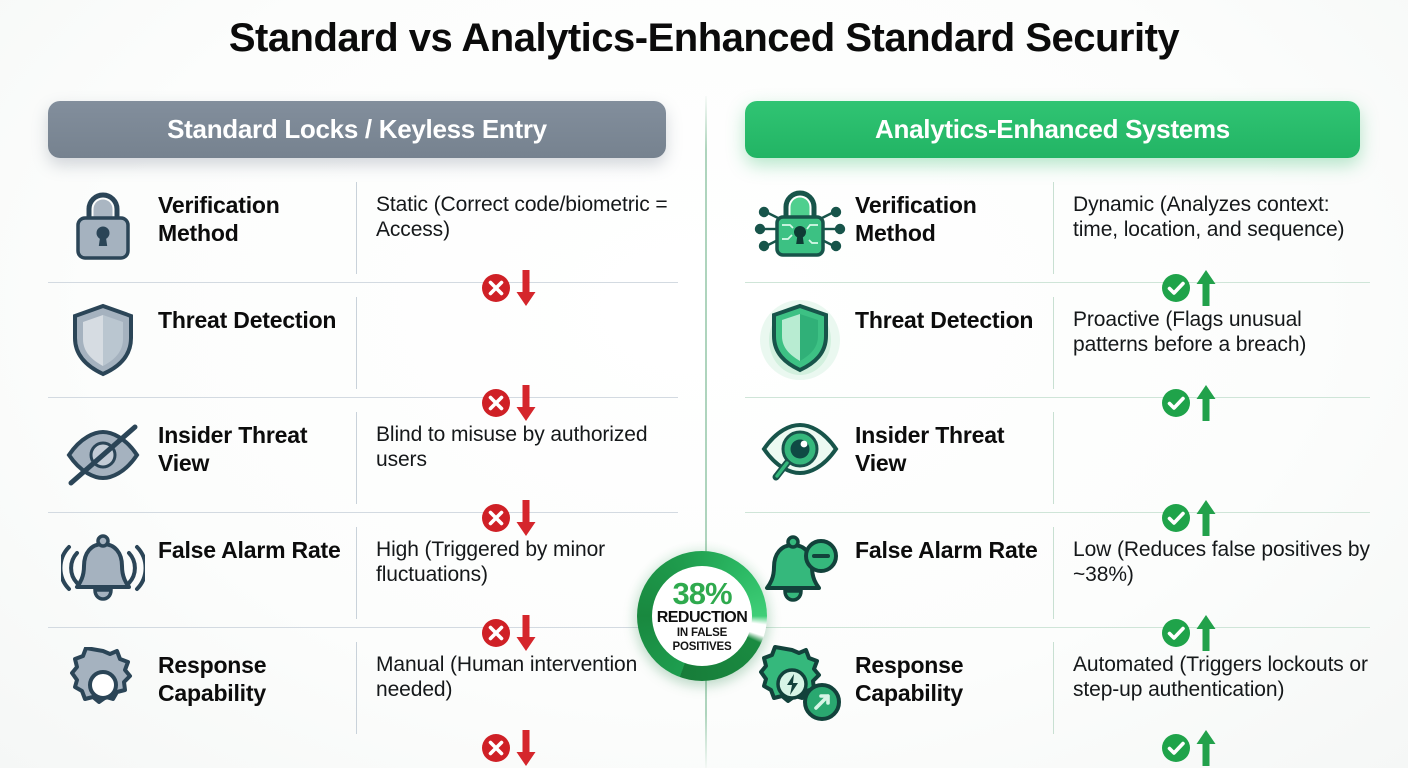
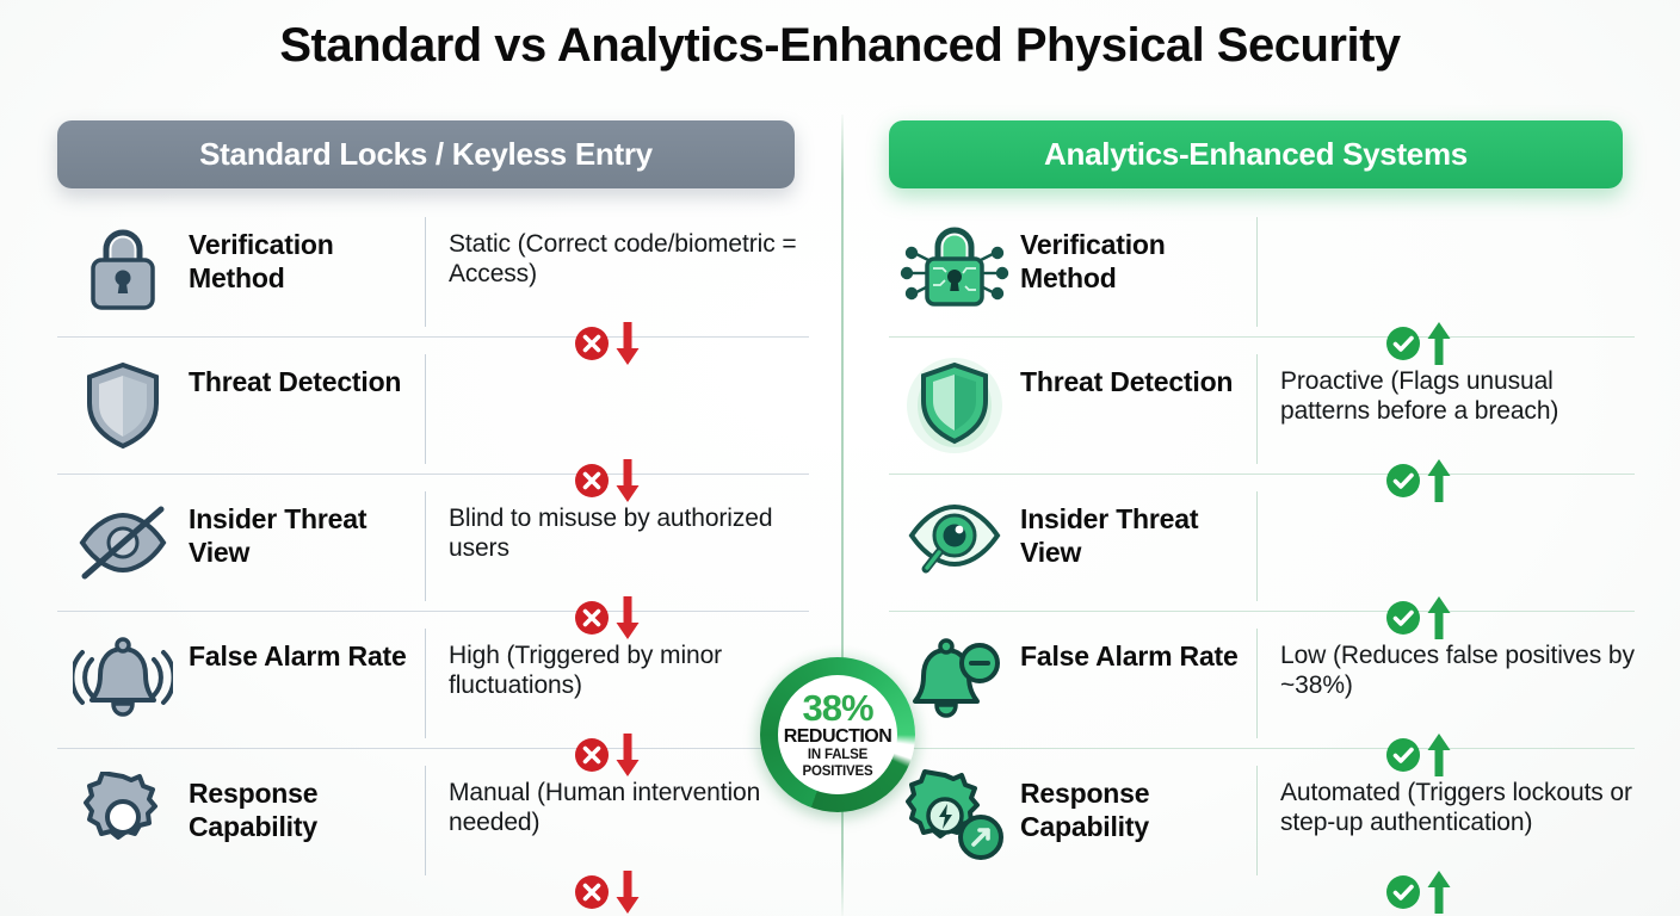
- Standard vs Analytics-Enhanced Standard Security
+ Standard vs Analytics-Enhanced Physical Security
  Standard Locks / Keyless Entry
  Analytics-Enhanced Systems
  Verification Method
  Static (Correct code/biometric = Access)
  Threat Detection
  Insider Threat View
  Blind to misuse by authorized users
  False Alarm Rate
  High (Triggered by minor fluctuations)
  Response Capability
  Manual (Human intervention needed)
  Verification Method
- Dynamic (Analyzes context: time, location, and sequence)
  Threat Detection
  Proactive (Flags unusual patterns before a breach)
  Insider Threat View
  False Alarm Rate
  Low (Reduces false positives by ~38%)
  Response Capability
  Automated (Triggers lockouts or step-up authentication)
  38%
  REDUCTION
  IN FALSE
  POSITIVES
